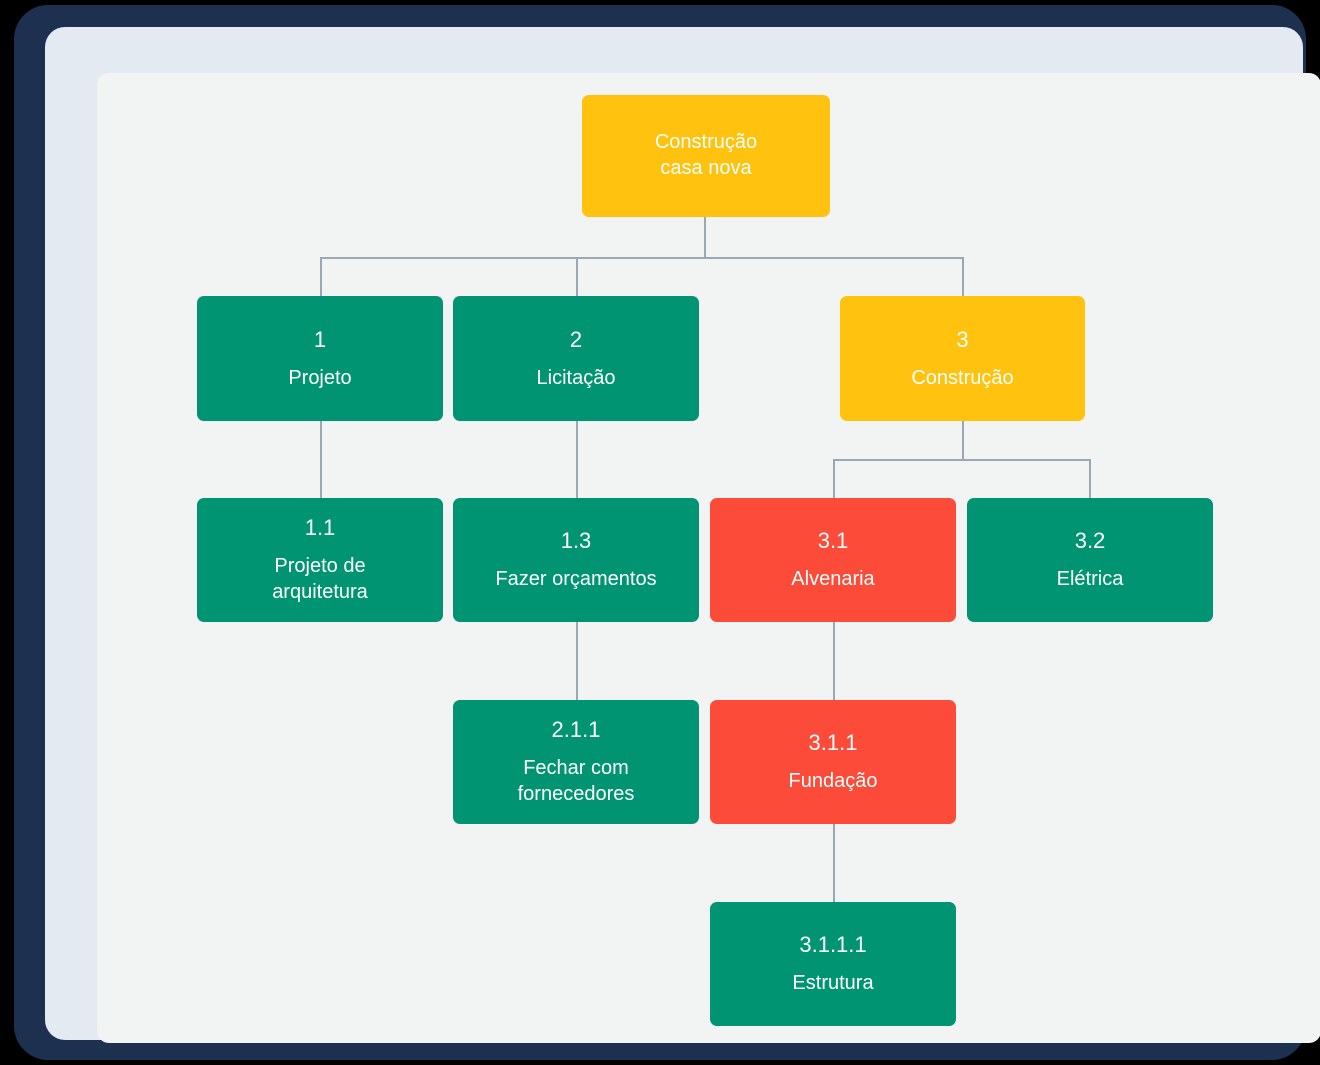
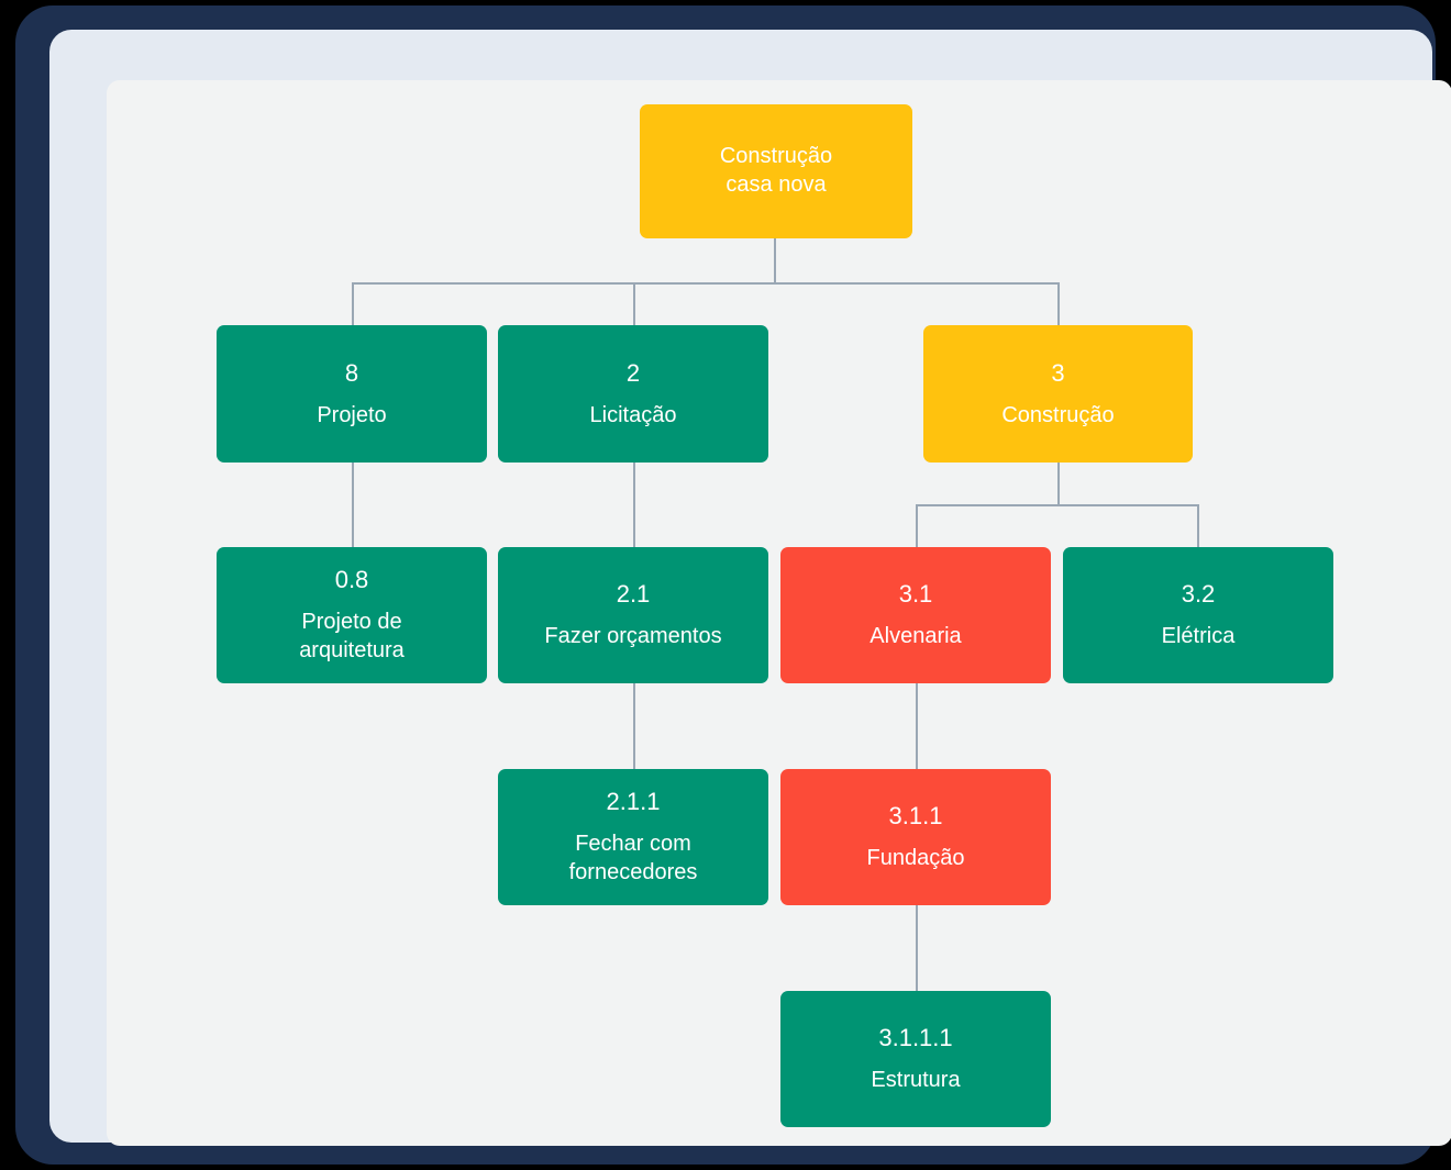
  Construção
  casa nova
- 1
+ 8
  Projeto
  2
  Licitação
  3
  Construção
- 1.1
+ 0.8
  Projeto de
  arquitetura
- 1.3
+ 2.1
  Fazer orçamentos
  3.1
  Alvenaria
  3.2
  Elétrica
  2.1.1
  Fechar com
  fornecedores
  3.1.1
  Fundação
  3.1.1.1
  Estrutura
